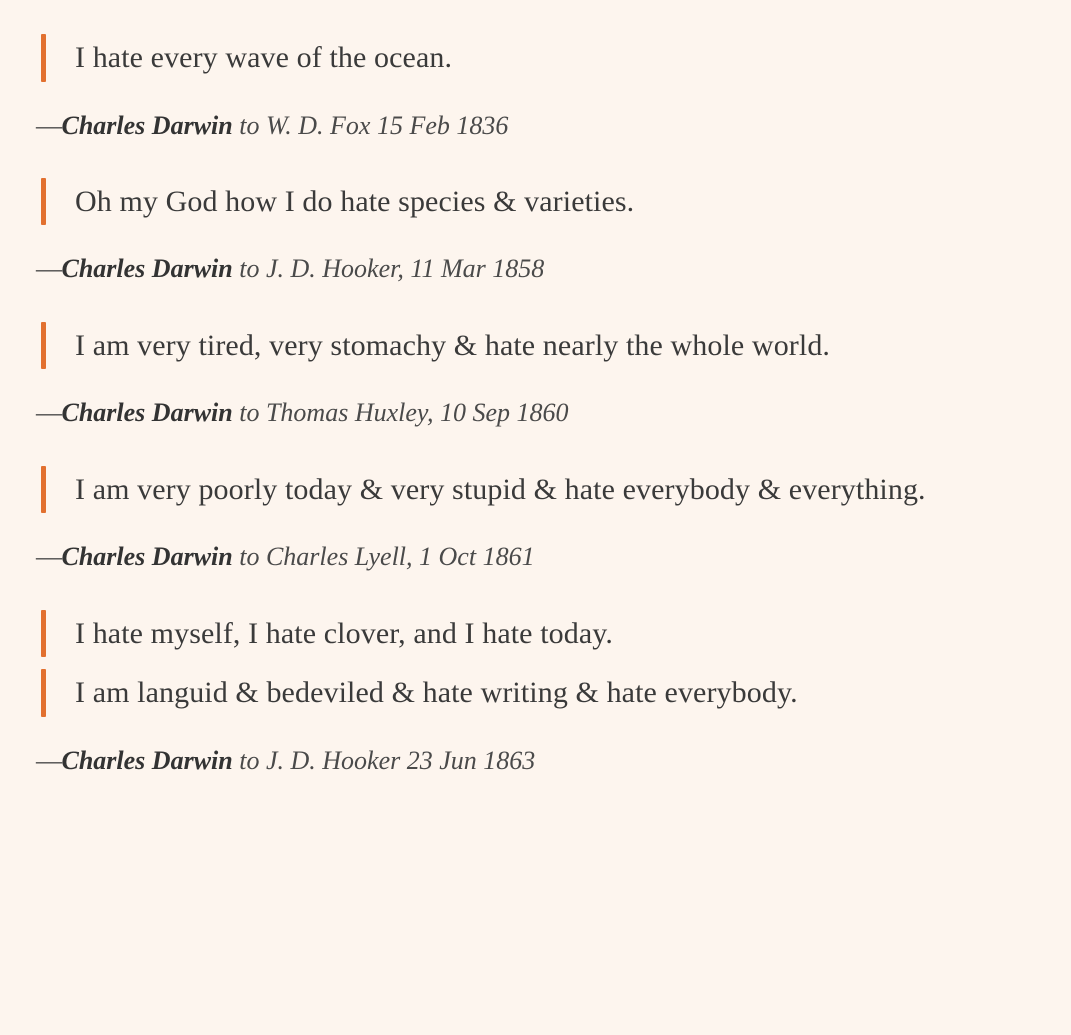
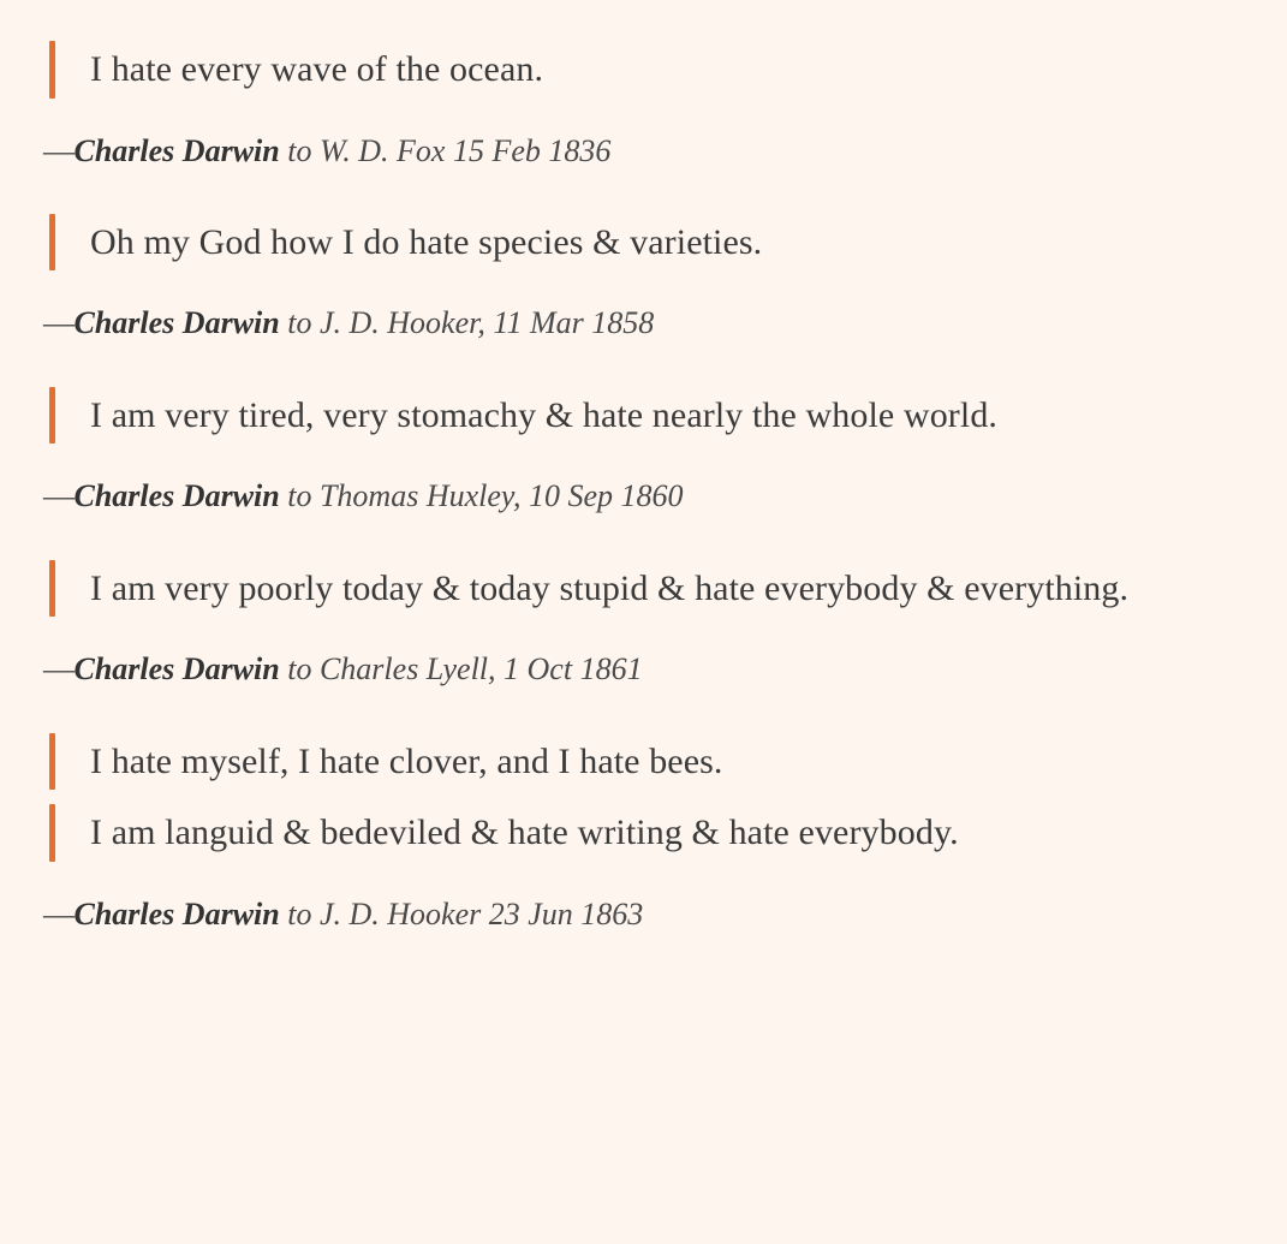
  I hate every wave of the ocean.
  —Charles Darwin to W. D. Fox 15 Feb 1836
  Oh my God how I do hate species & varieties.
  —Charles Darwin to J. D. Hooker, 11 Mar 1858
  I am very tired, very stomachy & hate nearly the whole world.
  —Charles Darwin to Thomas Huxley, 10 Sep 1860
- I am very poorly today & very stupid & hate everybody & everything.
+ I am very poorly today & today stupid & hate everybody & everything.
  —Charles Darwin to Charles Lyell, 1 Oct 1861
- I hate myself, I hate clover, and I hate today.
+ I hate myself, I hate clover, and I hate bees.
  I am languid & bedeviled & hate writing & hate everybody.
  —Charles Darwin to J. D. Hooker 23 Jun 1863
